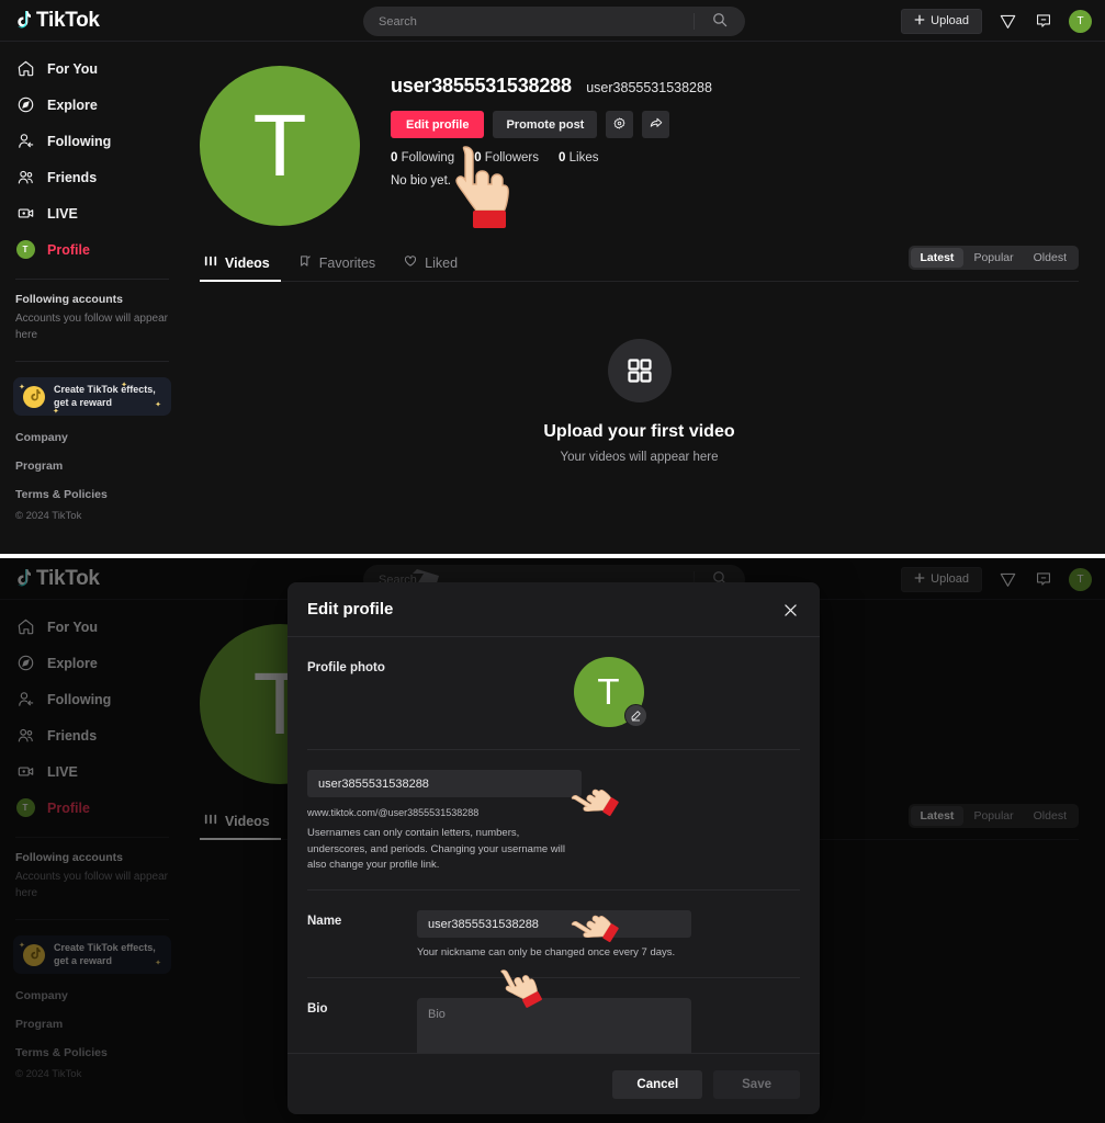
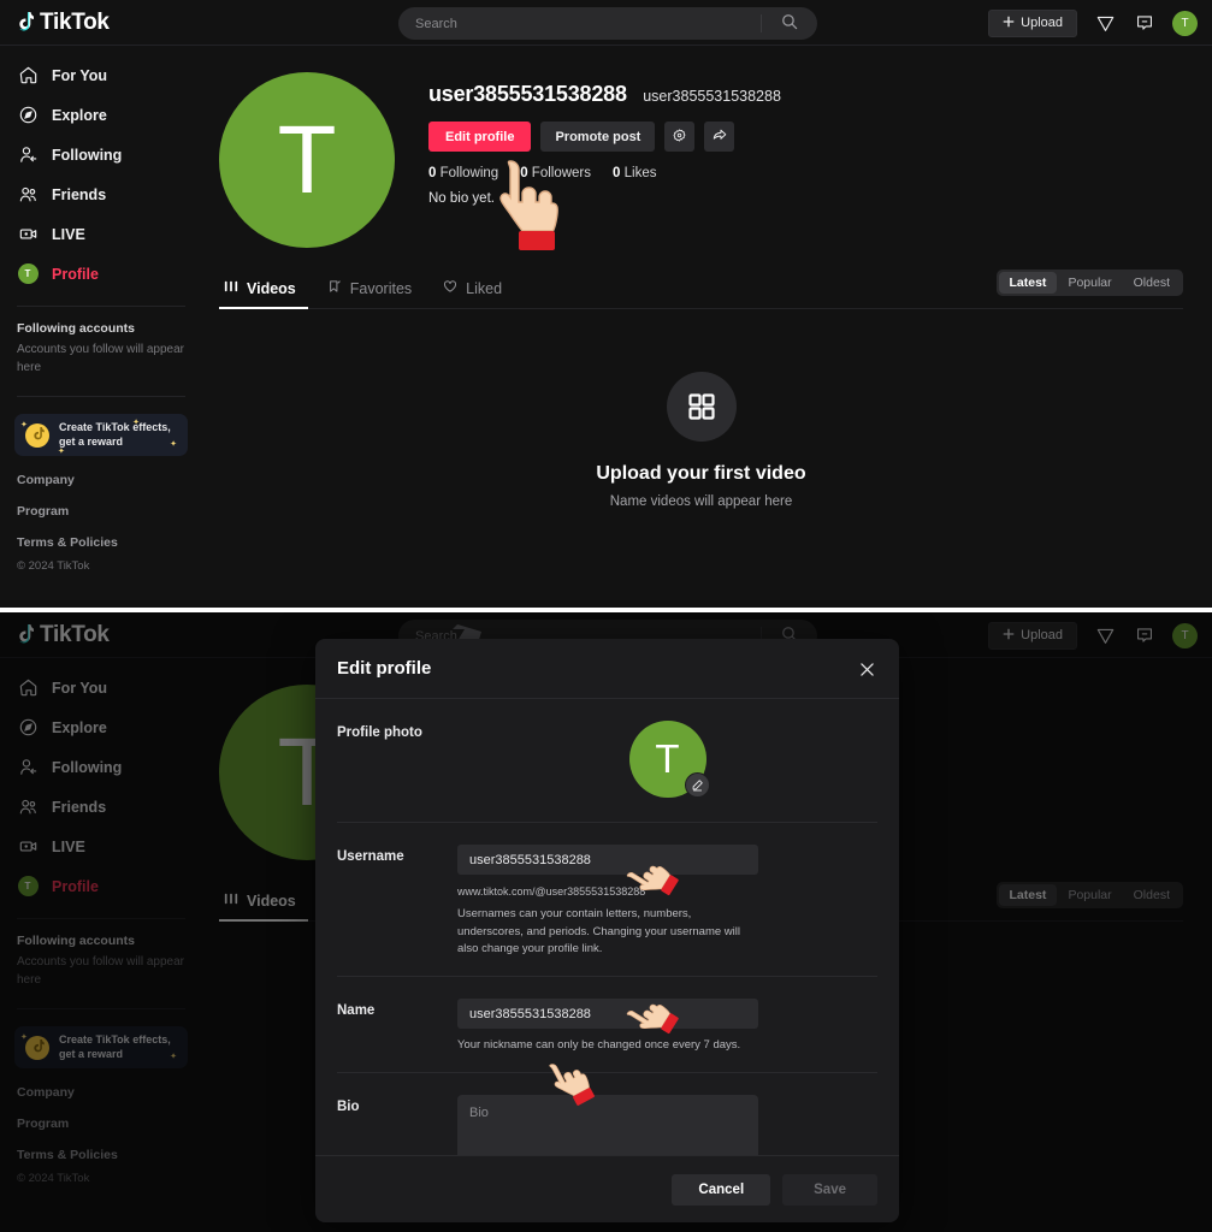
  TikTok
  Search
  Upload
  T
  For You
  Explore
  Following
  Friends
  LIVE
  T
  Profile
  Following accounts
  Accounts you follow will appear here
  Create TikTok effects,
  get a reward
  Company
  Program
  Terms & Policies
  © 2024 TikTok
  T
  user3855531538288 user3855531538288
  Edit profile
  Promote post
  0 Following
  0 Followers
  0 Likes
  No bio yet.
  Videos
  Favorites
  Liked
  Latest
  Popular
  Oldest
  Upload your first video
- Your videos will appear here
+ Name videos will appear here
  TikTok
  Search
  Upload
  T
  For You
  Explore
  Following
  Friends
  LIVE
  T
  Profile
  Following accounts
  Accounts you follow will appear here
  Create TikTok effects,
  get a reward
  Company
  Program
  Terms & Policies
  © 2024 TikTok
  T
  Videos
  Latest
  Popular
  Oldest
  Edit profile
  Profile photo
  T
+ Username
  user3855531538288
  www.tiktok.com/@user3855531538288
- Usernames can only contain letters, numbers, underscores, and periods. Changing your username will also change your profile link.
+ Usernames can your contain letters, numbers, underscores, and periods. Changing your username will also change your profile link.
  Name
  user3855531538288
  Your nickname can only be changed once every 7 days.
  Bio
  Bio
  Cancel
  Save
